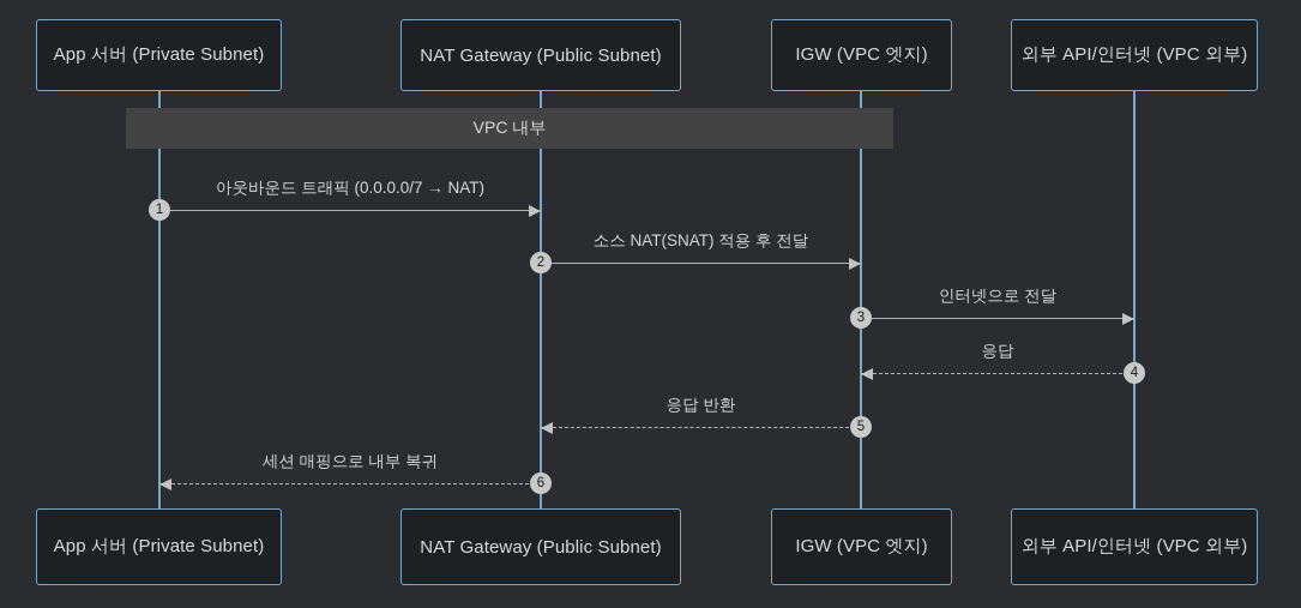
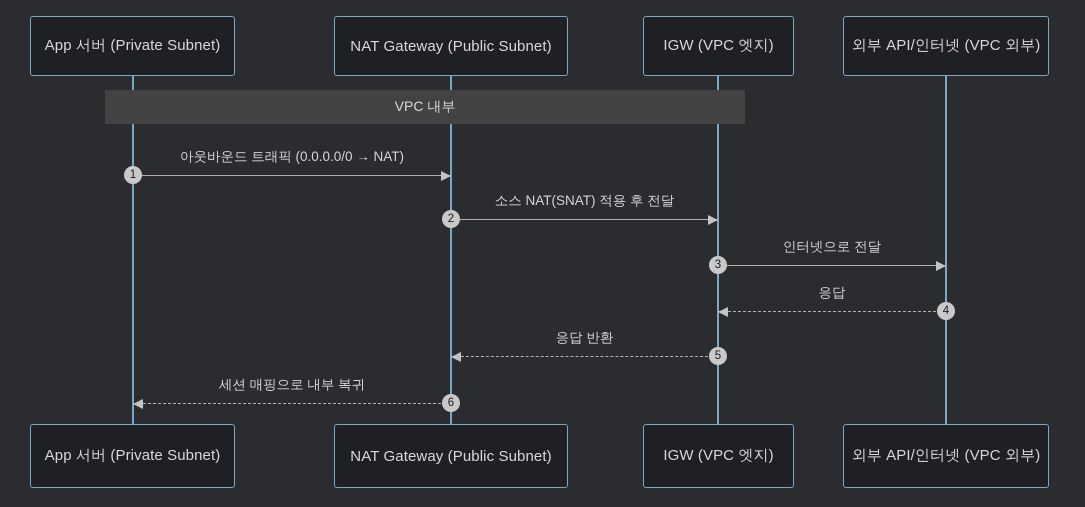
  VPC 내부
  App 서버 (Private Subnet)
  NAT Gateway (Public Subnet)
  IGW (VPC 엣지)
  외부 API/인터넷 (VPC 외부)
- 아웃바운드 트래픽 (0.0.0.0/7 → NAT)
+ 아웃바운드 트래픽 (0.0.0.0/0 → NAT)
  1
  소스 NAT(SNAT) 적용 후 전달
  2
  인터넷으로 전달
  3
  응답
  4
  응답 반환
  5
  세션 매핑으로 내부 복귀
  6
  App 서버 (Private Subnet)
  NAT Gateway (Public Subnet)
  IGW (VPC 엣지)
  외부 API/인터넷 (VPC 외부)
